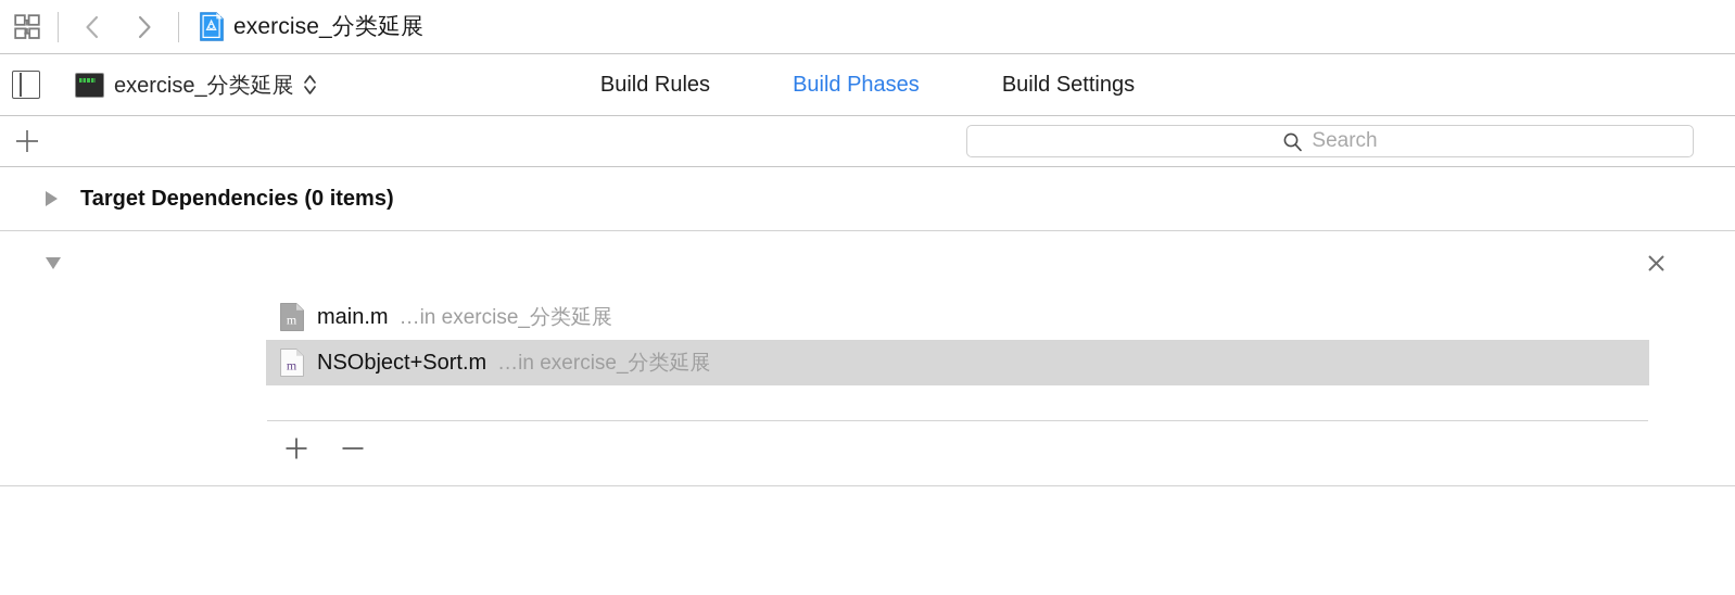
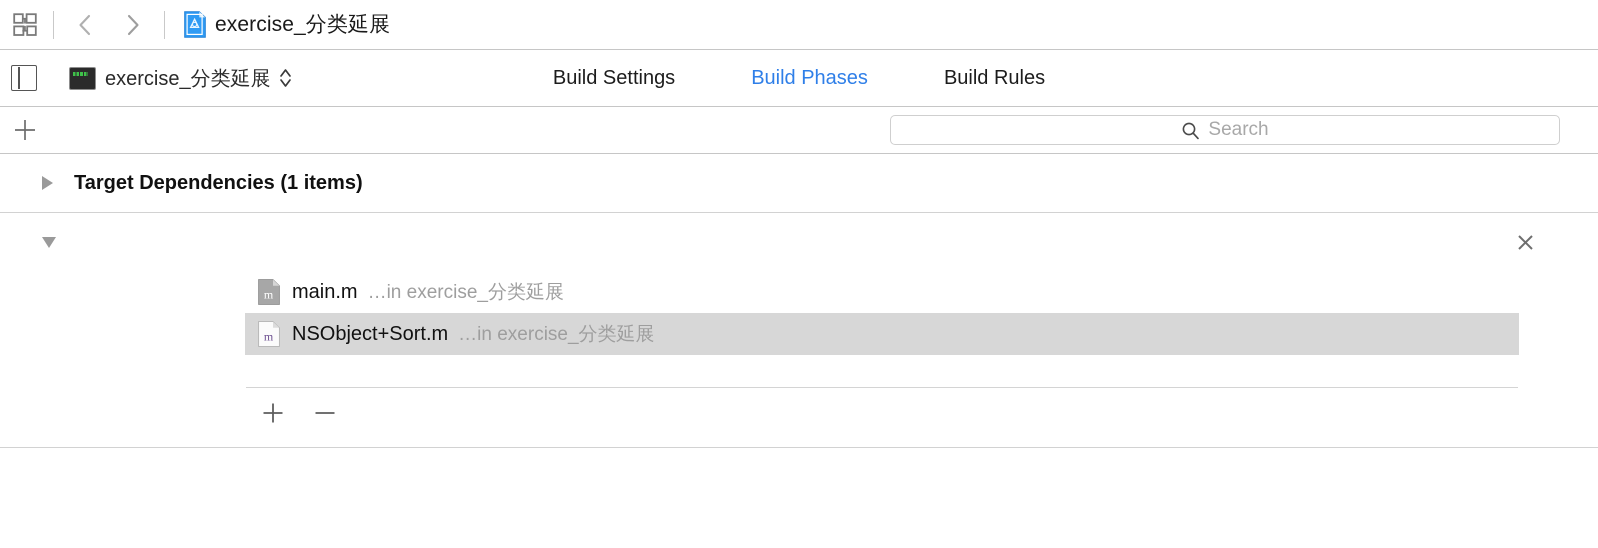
  exercise_分类延展
  exercise_分类延展
- Build Rules
+ Build Settings
  Build Phases
- Build Settings
+ Build Rules
  Search
- Target Dependencies (0 items)
+ Target Dependencies (1 items)
  m
  main.m
  …in exercise_分类延展
  m
  NSObject+Sort.m
  …in exercise_分类延展
